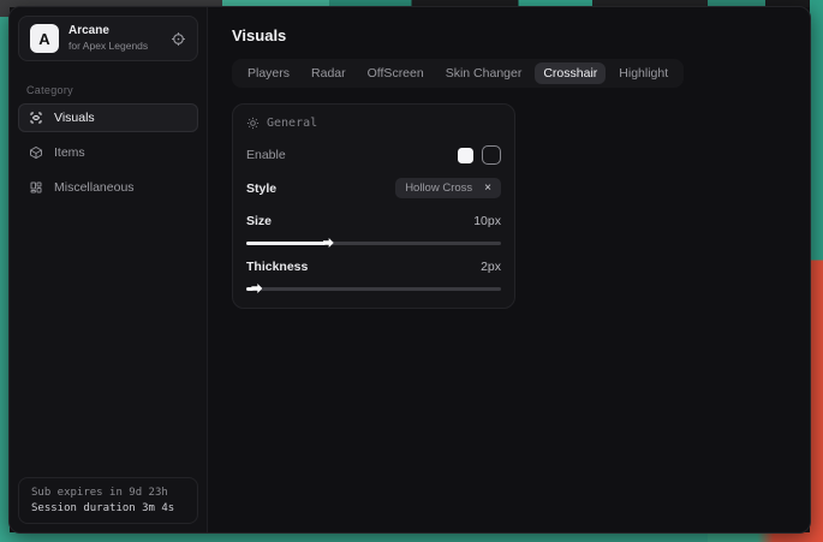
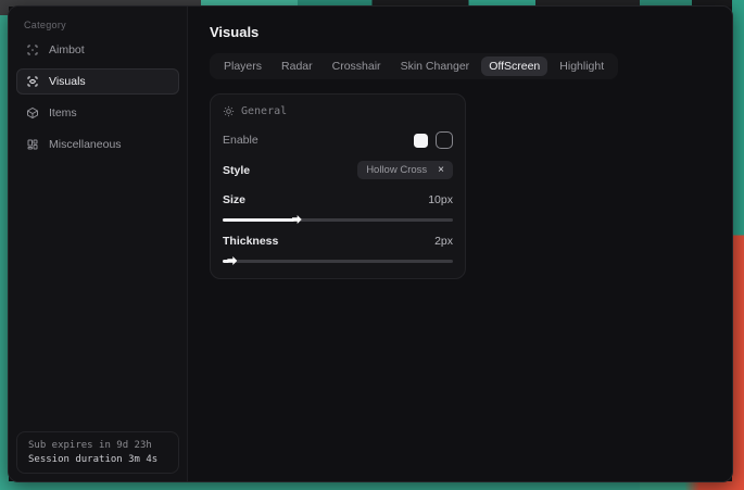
- A
- Arcane
- for Apex Legends
  Category
+ Aimbot
  Visuals
  Items
  Miscellaneous
  Sub expires in 9d 23h
  Session duration 3m 4s
  Visuals
  Players
  Radar
- OffScreen
+ Crosshair
  Skin Changer
- Crosshair
+ OffScreen
  Highlight
  General
  Enable
  Style
  Hollow Cross
  ×
  Size
  10px
  Thickness
  2px
